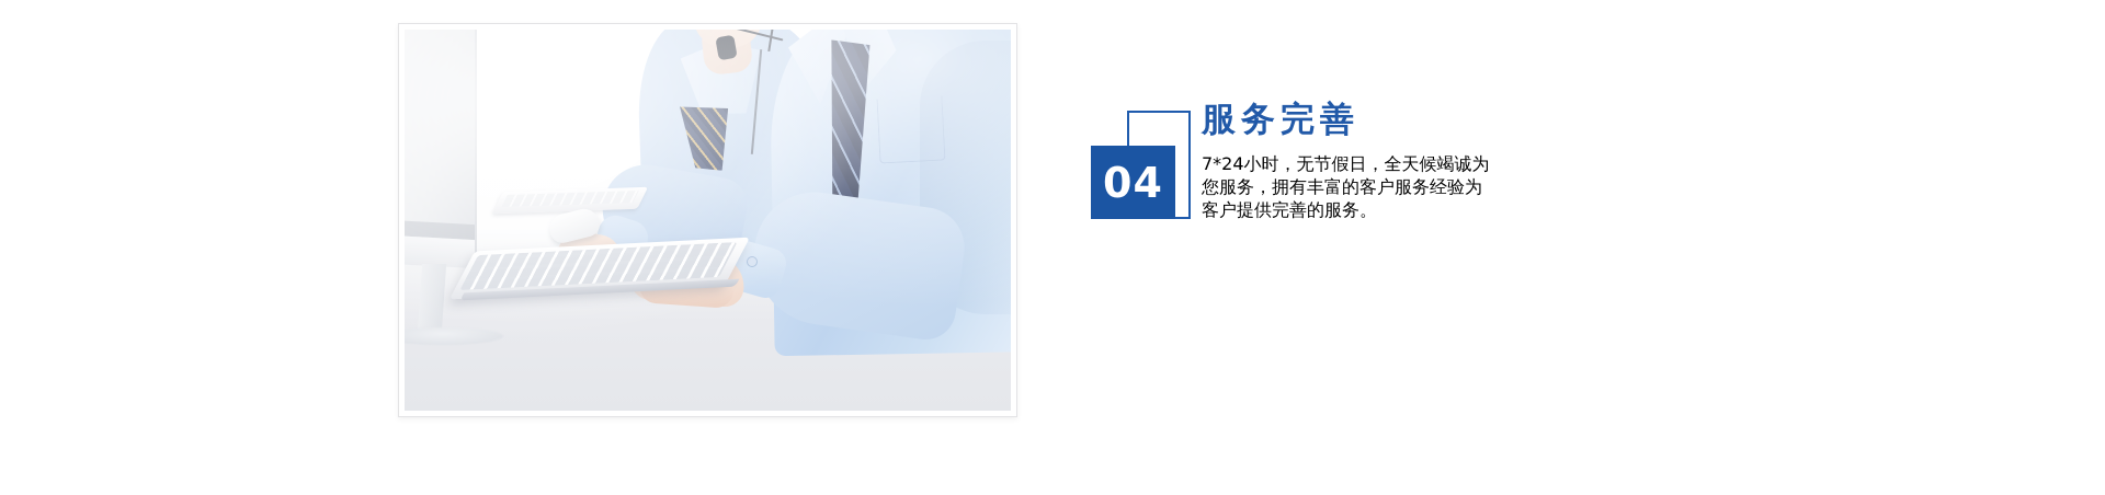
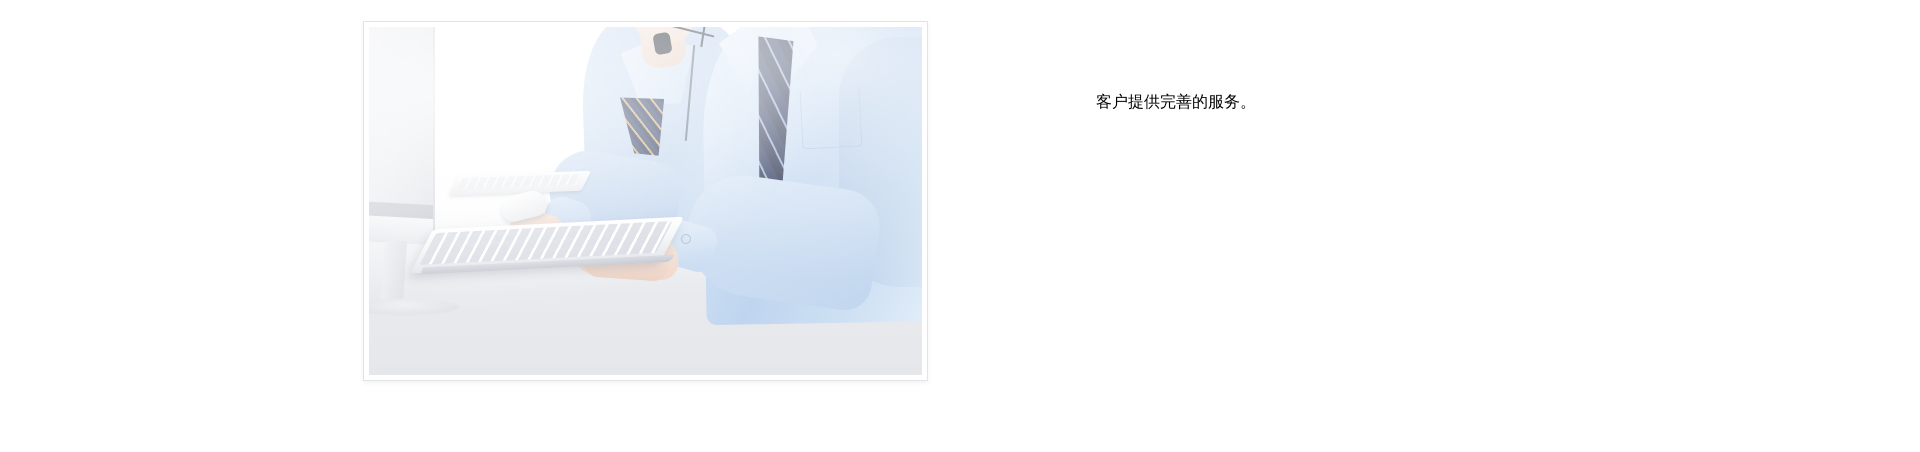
- 04
- 服务完善
- 7*24小时，无节假日，全天候竭诚为
- 您服务，拥有丰富的客户服务经验为
  客户提供完善的服务。
